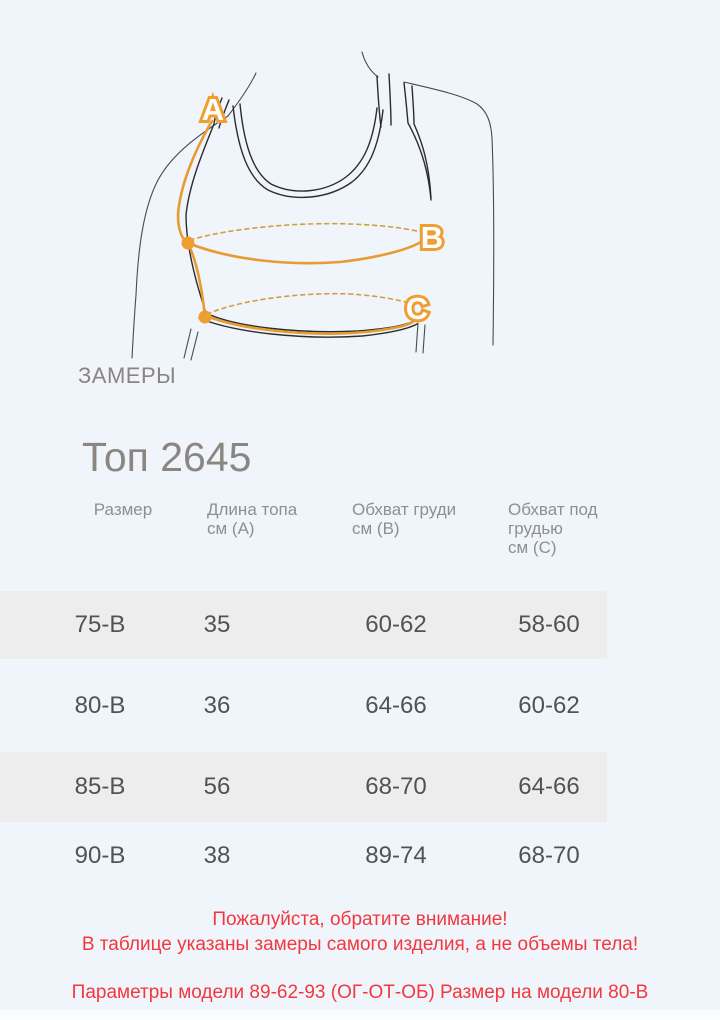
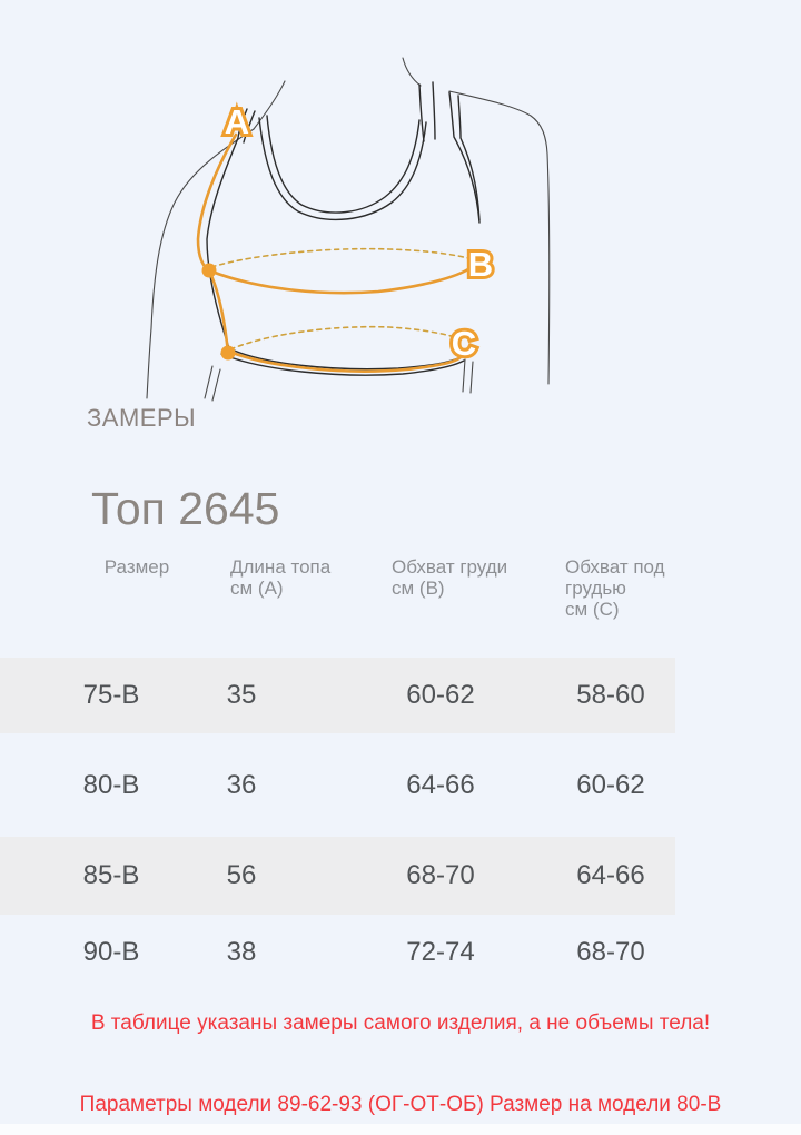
  A
  B
  C
  ЗАМЕРЫ
  Топ 2645
  Размер
  Длина топа
  см (А)
  Обхват груди
  см (В)
  Обхват под
  грудью
  см (С)
  75-B
  35
  60-62
  58-60
  80-B
  36
  64-66
  60-62
  85-B
  56
  68-70
  64-66
  90-B
  38
- 89-74
+ 72-74
  68-70
- Пожалуйста, обратите внимание!
  В таблице указаны замеры самого изделия, а не объемы тела!
  Параметры модели 89-62-93 (ОГ-ОТ-ОБ) Размер на модели 80-В
